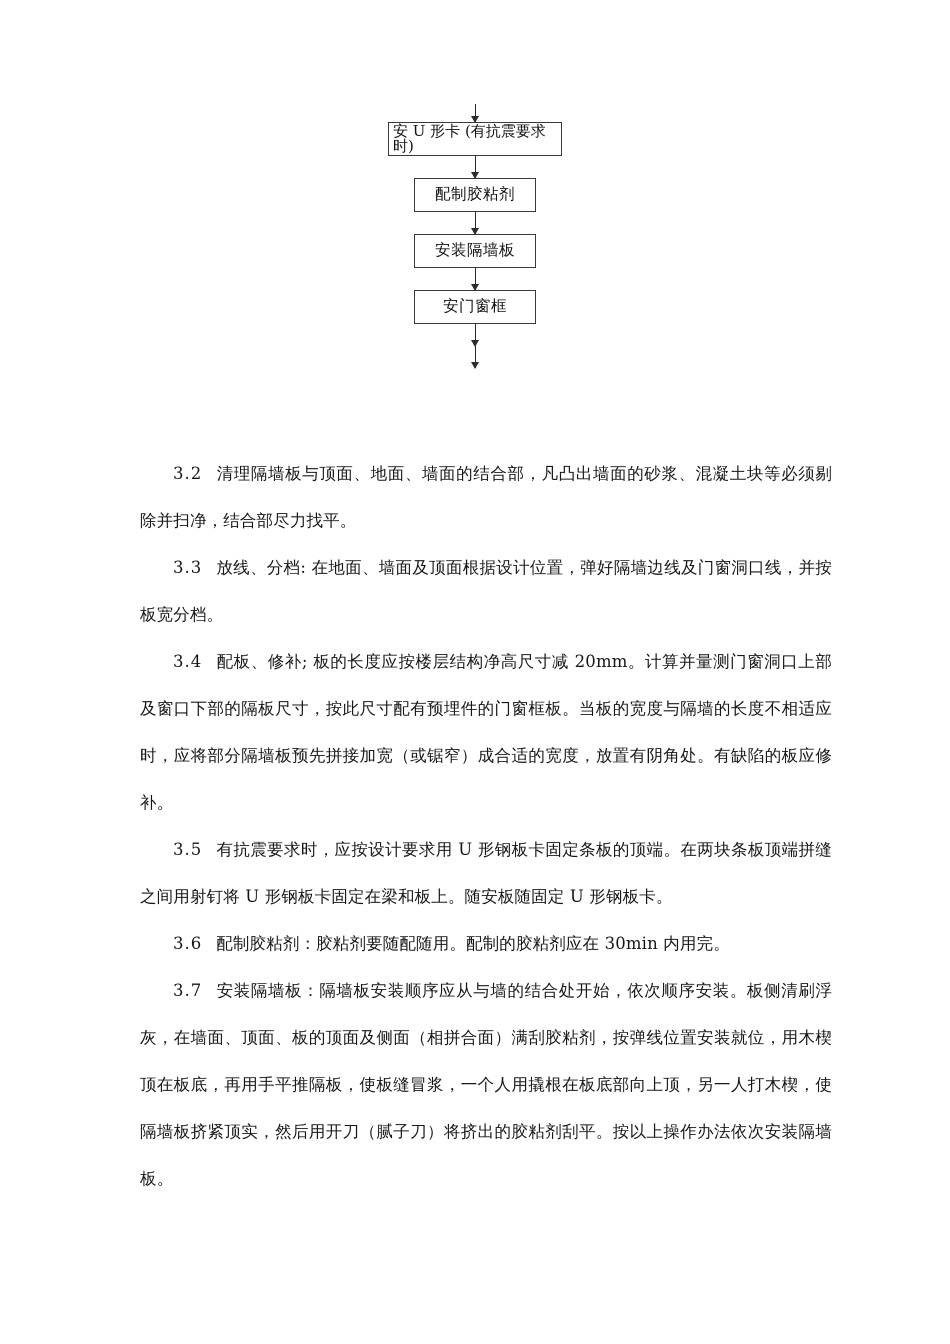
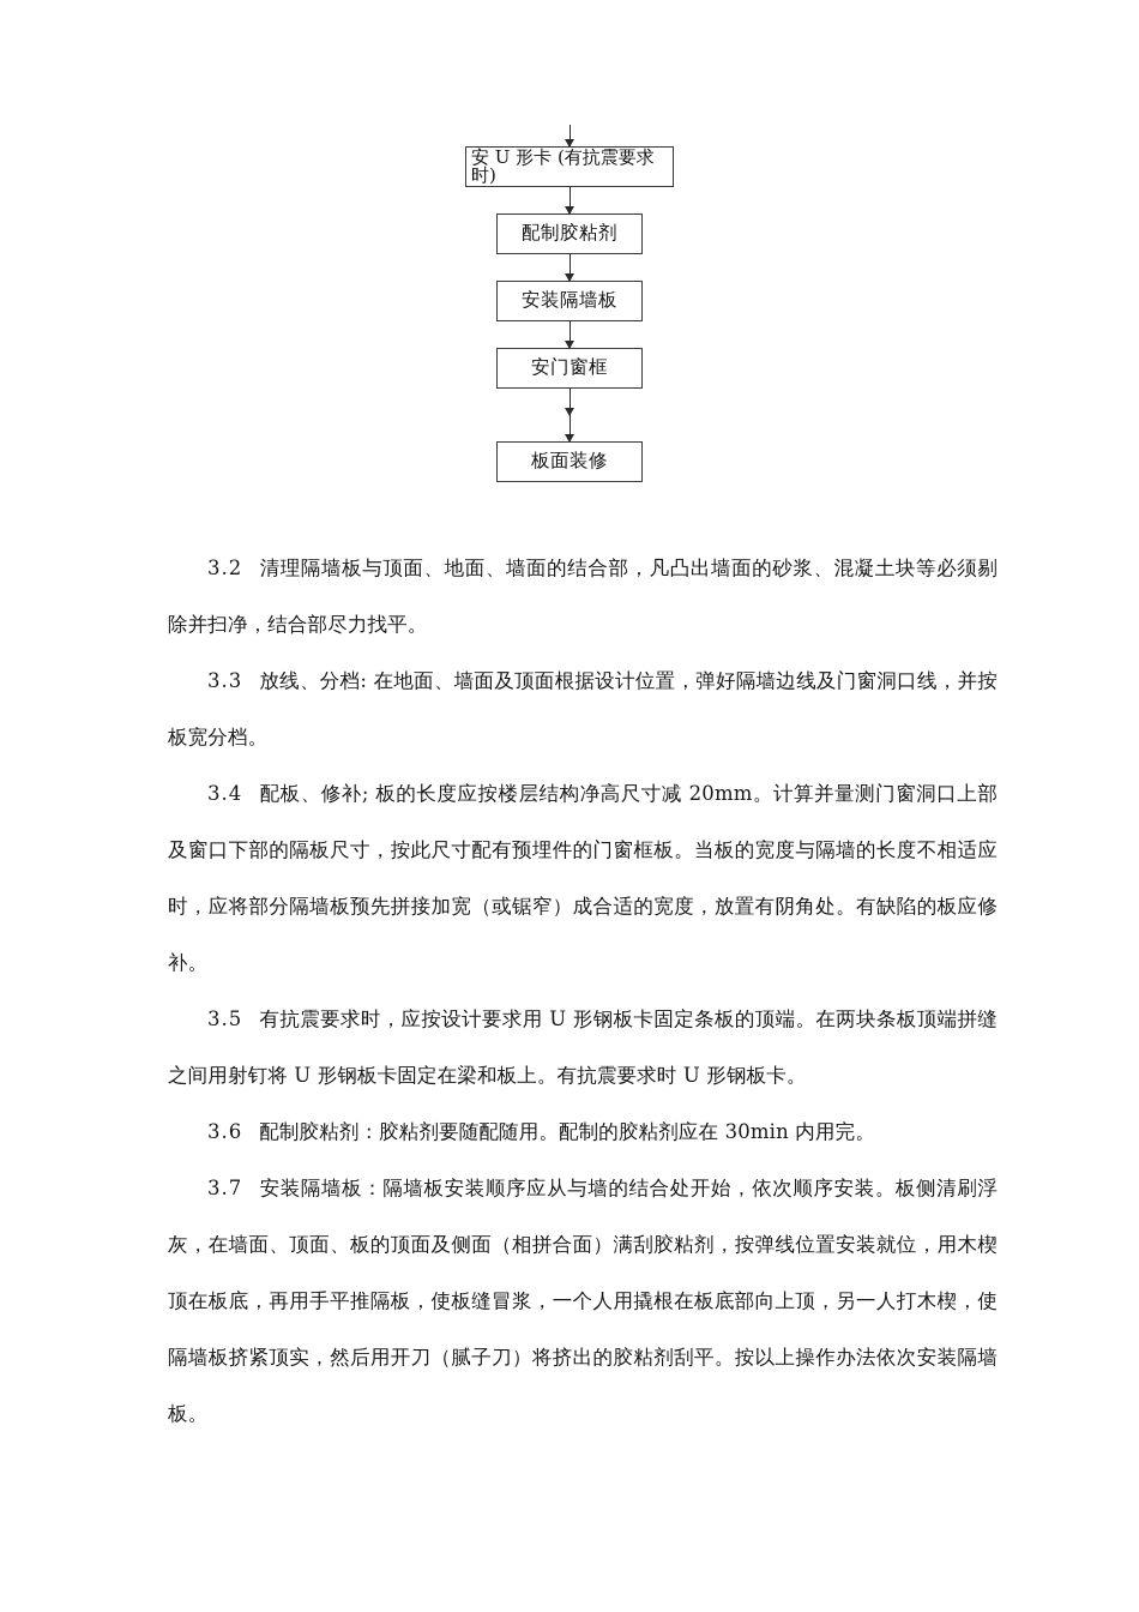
  安 U 形卡 (有抗震要求时)
  配制胶粘剂
  安装隔墙板
  安门窗框
+ 板面装修
  3.2 清理隔墙板与顶面、地面、墙面的结合部，凡凸出墙面的砂浆、混凝土块等必须剔除并扫净，结合部尽力找平。
  3.3 放线、分档: 在地面、墙面及顶面根据设计位置，弹好隔墙边线及门窗洞口线，并按板宽分档。
  3.4 配板、修补; 板的长度应按楼层结构净高尺寸减 20mm。计算并量测门窗洞口上部及窗口下部的隔板尺寸，按此尺寸配有预埋件的门窗框板。当板的宽度与隔墙的长度不相适应时，应将部分隔墙板预先拼接加宽（或锯窄）成合适的宽度，放置有阴角处。有缺陷的板应修补。
- 3.5 有抗震要求时，应按设计要求用 U 形钢板卡固定条板的顶端。在两块条板顶端拼缝之间用射钉将 U 形钢板卡固定在梁和板上。随安板随固定 U 形钢板卡。
+ 3.5 有抗震要求时，应按设计要求用 U 形钢板卡固定条板的顶端。在两块条板顶端拼缝之间用射钉将 U 形钢板卡固定在梁和板上。有抗震要求时 U 形钢板卡。
  3.6 配制胶粘剂：胶粘剂要随配随用。配制的胶粘剂应在 30min 内用完。
  3.7 安装隔墙板：隔墙板安装顺序应从与墙的结合处开始，依次顺序安装。板侧清刷浮灰，在墙面、顶面、板的顶面及侧面（相拼合面）满刮胶粘剂，按弹线位置安装就位，用木楔顶在板底，再用手平推隔板，使板缝冒浆，一个人用撬根在板底部向上顶，另一人打木楔，使隔墙板挤紧顶实，然后用开刀（腻子刀）将挤出的胶粘剂刮平。按以上操作办法依次安装隔墙板。
